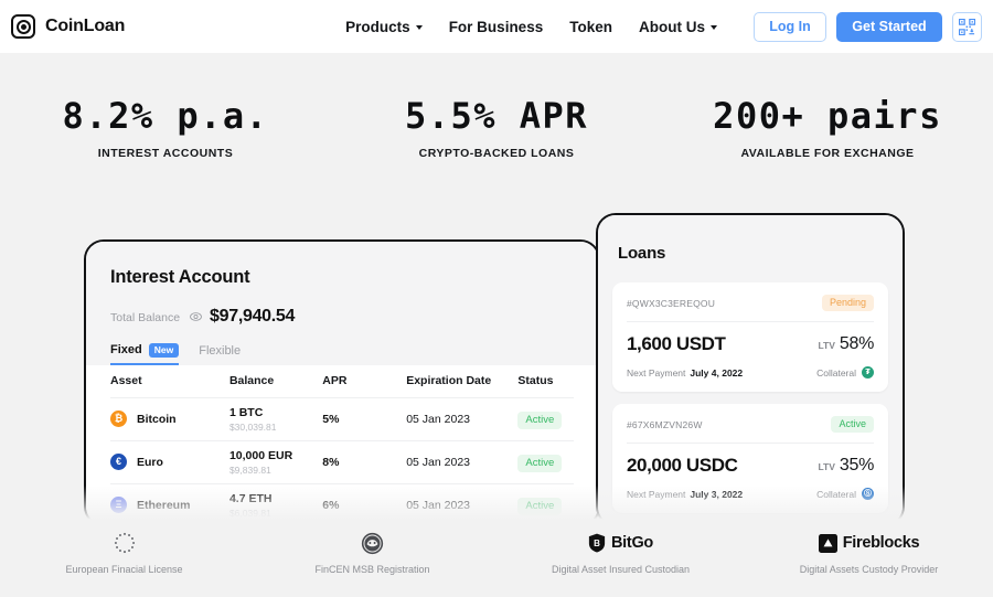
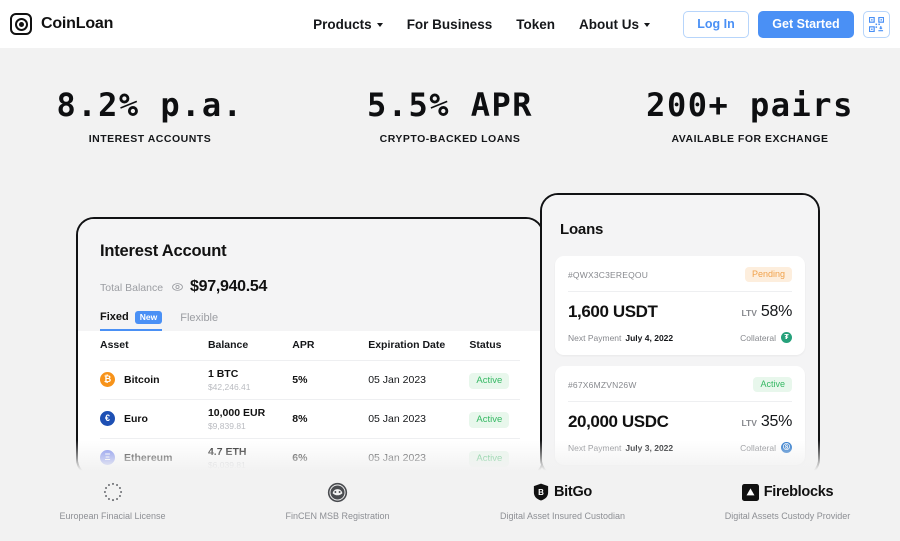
  CoinLoan
  Products
  For Business
  Token
  About Us
  Log In
  Get Started
  8.2% p.a.
  INTEREST ACCOUNTS
  5.5% APR
  CRYPTO-BACKED LOANS
  200+ pairs
  AVAILABLE FOR EXCHANGE
  Interest Account
  Total Balance
  $97,940.54
  Fixed
  New
  Flexible
  Asset
  Balance
  APR
  Expiration Date
  Status
  ₿
  Bitcoin
  1 BTC
- $30,039.81
+ $42,246.41
  5%
  05 Jan 2023
  Active
  €
  Euro
  10,000 EUR
  $9,839.81
  8%
  05 Jan 2023
  Active
  Loans
  #QWX3C3EREQOU
  Pending
  1,600 USDT
  LTV
  58%
  Next Payment July 4, 2022
  Collateral
  #67X6MZVN26W
  Active
  20,000 USDC
  LTV
  35%
  European Finacial License
  FinCEN MSB Registration
  B
  BitGo
  Digital Asset Insured Custodian
  Fireblocks
  Digital Assets Custody Provider
